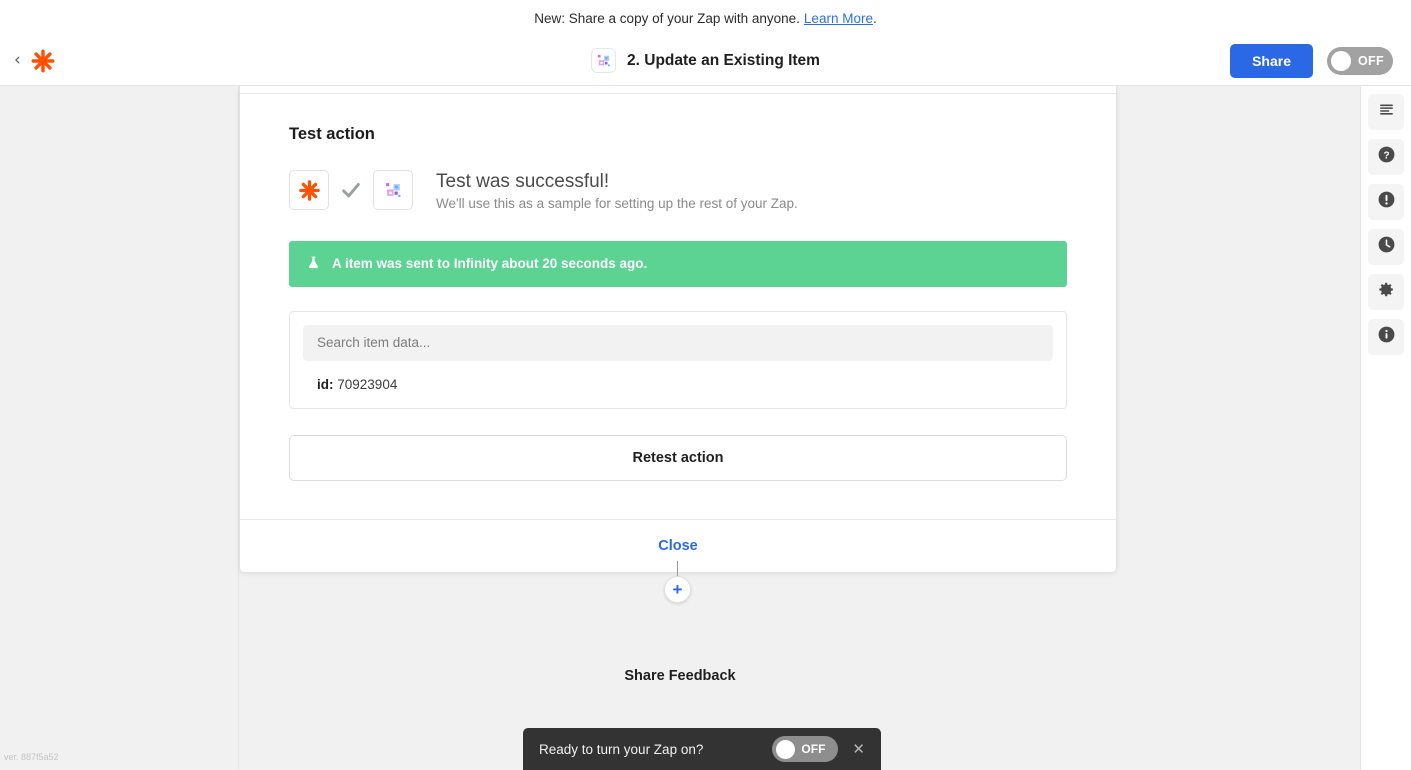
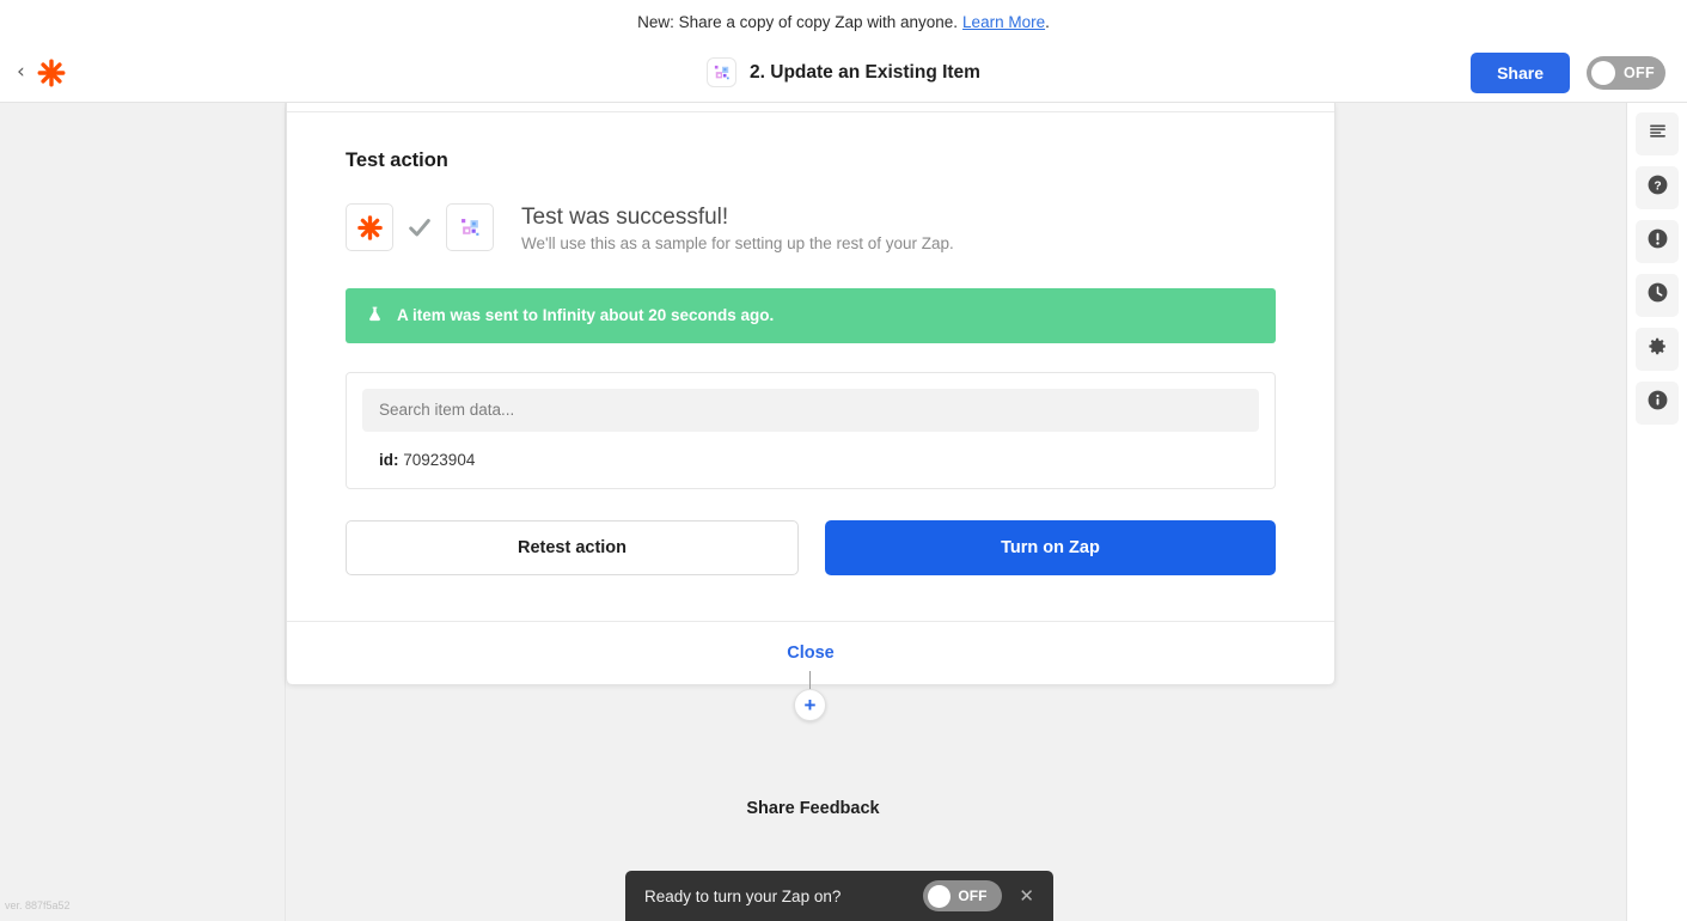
- New: Share a copy of your Zap with anyone.
+ New: Share a copy of copy Zap with anyone.
  Learn More
  .
  ‹
  2. Update an Existing Item
  Share
  OFF
  Test action
  Test was successful!
  We'll use this as a sample for setting up the rest of your Zap.
  A item was sent to Infinity about 20 seconds ago.
  Search item data...
  id: 70923904
  Retest action
+ Turn on Zap
  Close
  +
  Share Feedback
  Ready to turn your Zap on?
  OFF
  ✕
  ?
  ver. 887f5a52
